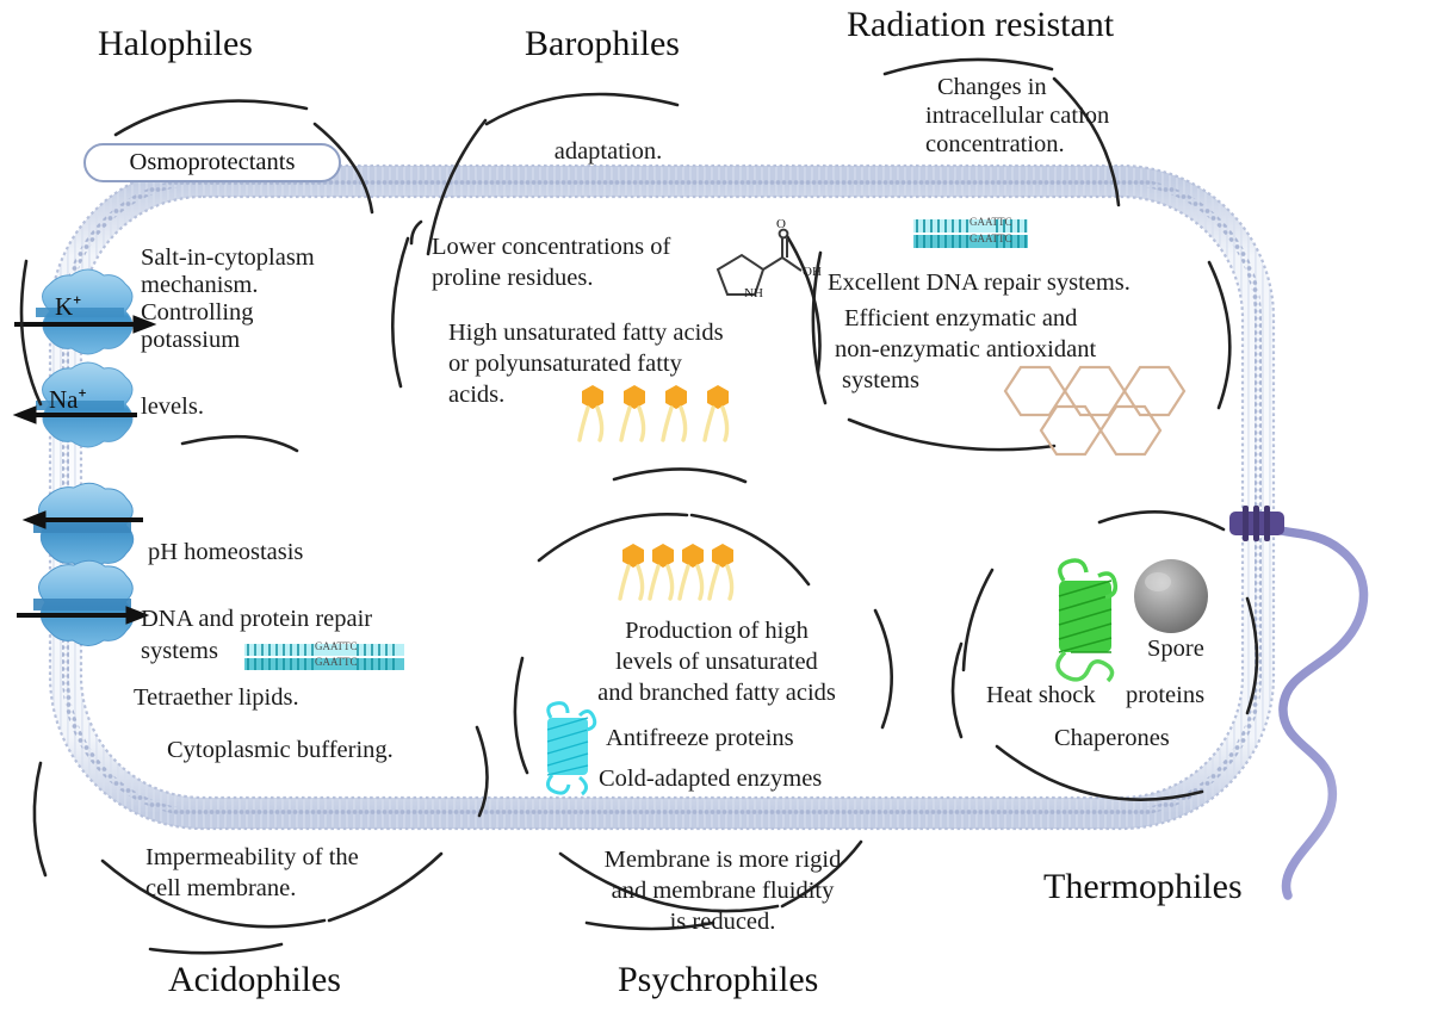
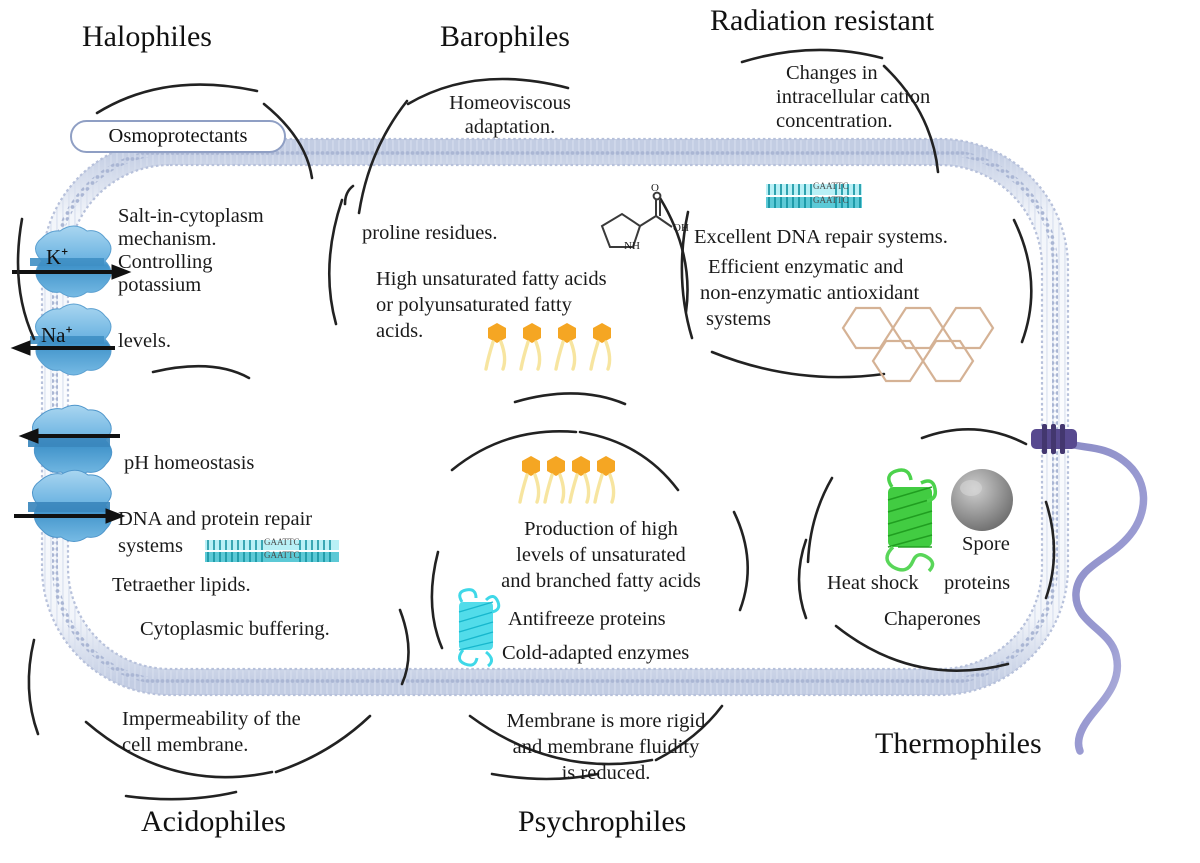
  Osmoprotectants
  Halophiles
  Barophiles
  Radiation resistant
  Thermophiles
  Psychrophiles
  Acidophiles
  Salt-in-cytoplasm
  mechanism.
  Controlling
  potassium
  levels.
  K⁺
  Na⁺
+ Homeoviscous
  adaptation.
- Lower concentrations of
  proline residues.
  High unsaturated fatty acids
  or polyunsaturated fatty
  acids.
  O
  OH
  NH
  Changes in
  intracellular cation
  concentration.
  Excellent DNA repair systems.
  Efficient enzymatic and
  non-enzymatic antioxidant
  systems
  GAATTC
  GAATTC
  GAATTC
  GAATTC
  pH homeostasis
  DNA and protein repair
  systems
  Tetraether lipids.
  Cytoplasmic buffering.
  Impermeability of the
  cell membrane.
  Production of high
  levels of unsaturated
  and branched fatty acids
  Antifreeze proteins
  Cold-adapted enzymes
  Membrane is more rigid
  and membrane fluidity
  is reduced.
  Spore
  Heat shock
  proteins
  Chaperones
